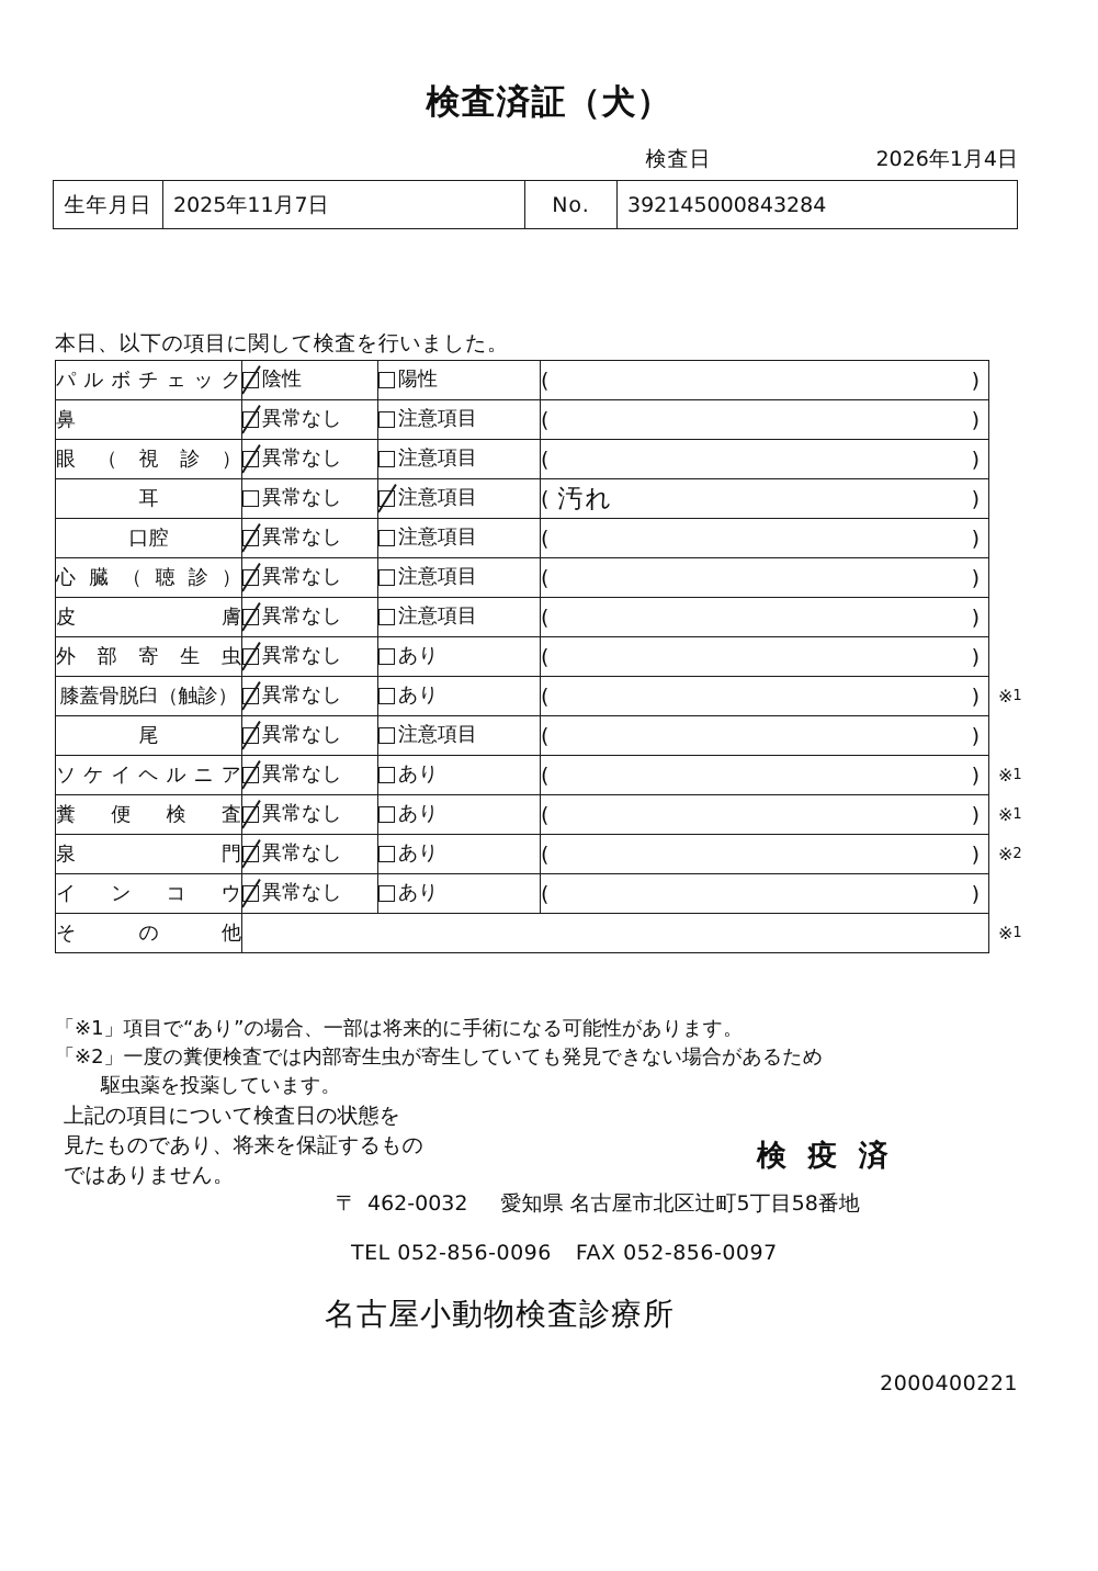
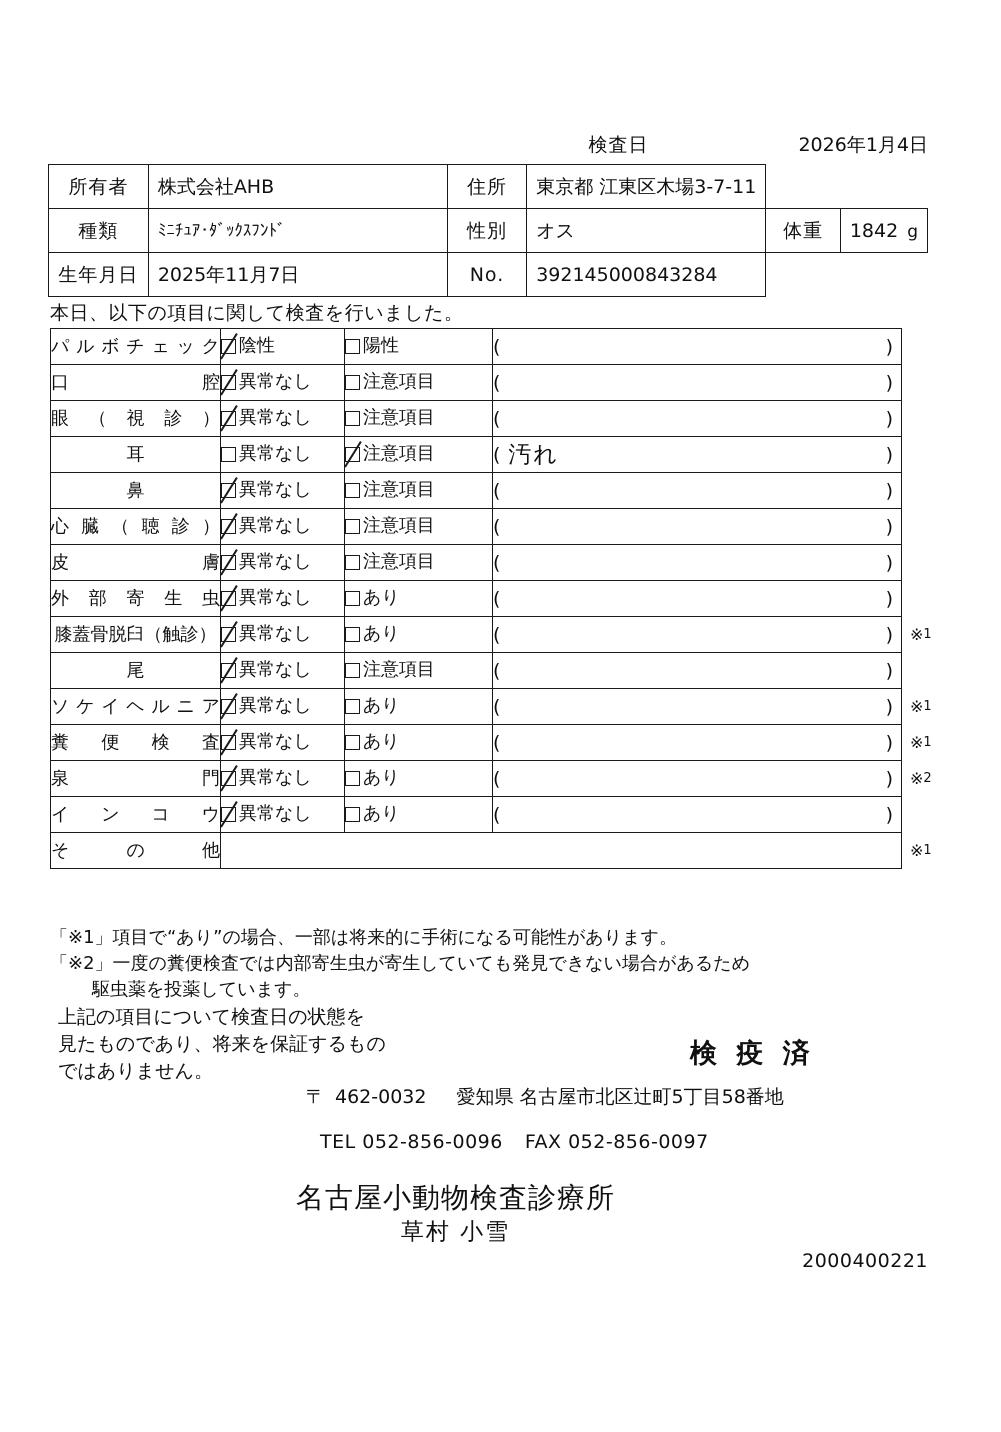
- 検査済証（犬）
  検査日
  2026年1月4日
+ 所有者	株式会社AHB	住所	東京都 江東区木場3-7-11
+ 種類	ﾐﾆﾁｭｱ･ﾀﾞｯｸｽﾌﾝﾄﾞ	性別	オス	体重	1842 g
  生年月日	2025年11月7日	No.	392145000843284
  本日、以下の項目に関して検査を行いました。
  パルボチェック	陰性	陽性	( )
- 鼻	異常なし	注意項目	( )
+ 口腔	異常なし	注意項目	( )
  眼（視診）	異常なし	注意項目	( )
  耳	異常なし	注意項目	( 汚れ )
- 口腔	異常なし	注意項目	( )
+ 鼻	異常なし	注意項目	( )
  心臓（聴診）	異常なし	注意項目	( )
  皮膚	異常なし	注意項目	( )
  外部寄生虫	異常なし	あり	( )
  膝蓋骨脱臼（触診）	異常なし	あり	( )
  尾	異常なし	注意項目	( )
  ソケイヘルニア	異常なし	あり	( )
  糞便検査	異常なし	あり	( )
  泉門	異常なし	あり	( )
  インコウ	異常なし	あり	( )
  その他
  ※
  1
  ※
  1
  ※
  1
  ※
  2
  ※
  1
  「※1」項目で“あり”の場合、一部は将来的に手術になる可能性があります。
  「※2」一度の糞便検査では内部寄生虫が寄生していても発見できない場合があるため
  駆虫薬を投薬しています。
  上記の項目について検査日の状態を
  見たものであり、将来を保証するもの
  ではありません。
  検 疫 済
  〒 462-0032 愛知県 名古屋市北区辻町5丁目58番地
  TEL 052-856-0096 FAX 052-856-0097
  名古屋小動物検査診療所
+ 草村 小雪
  2000400221
